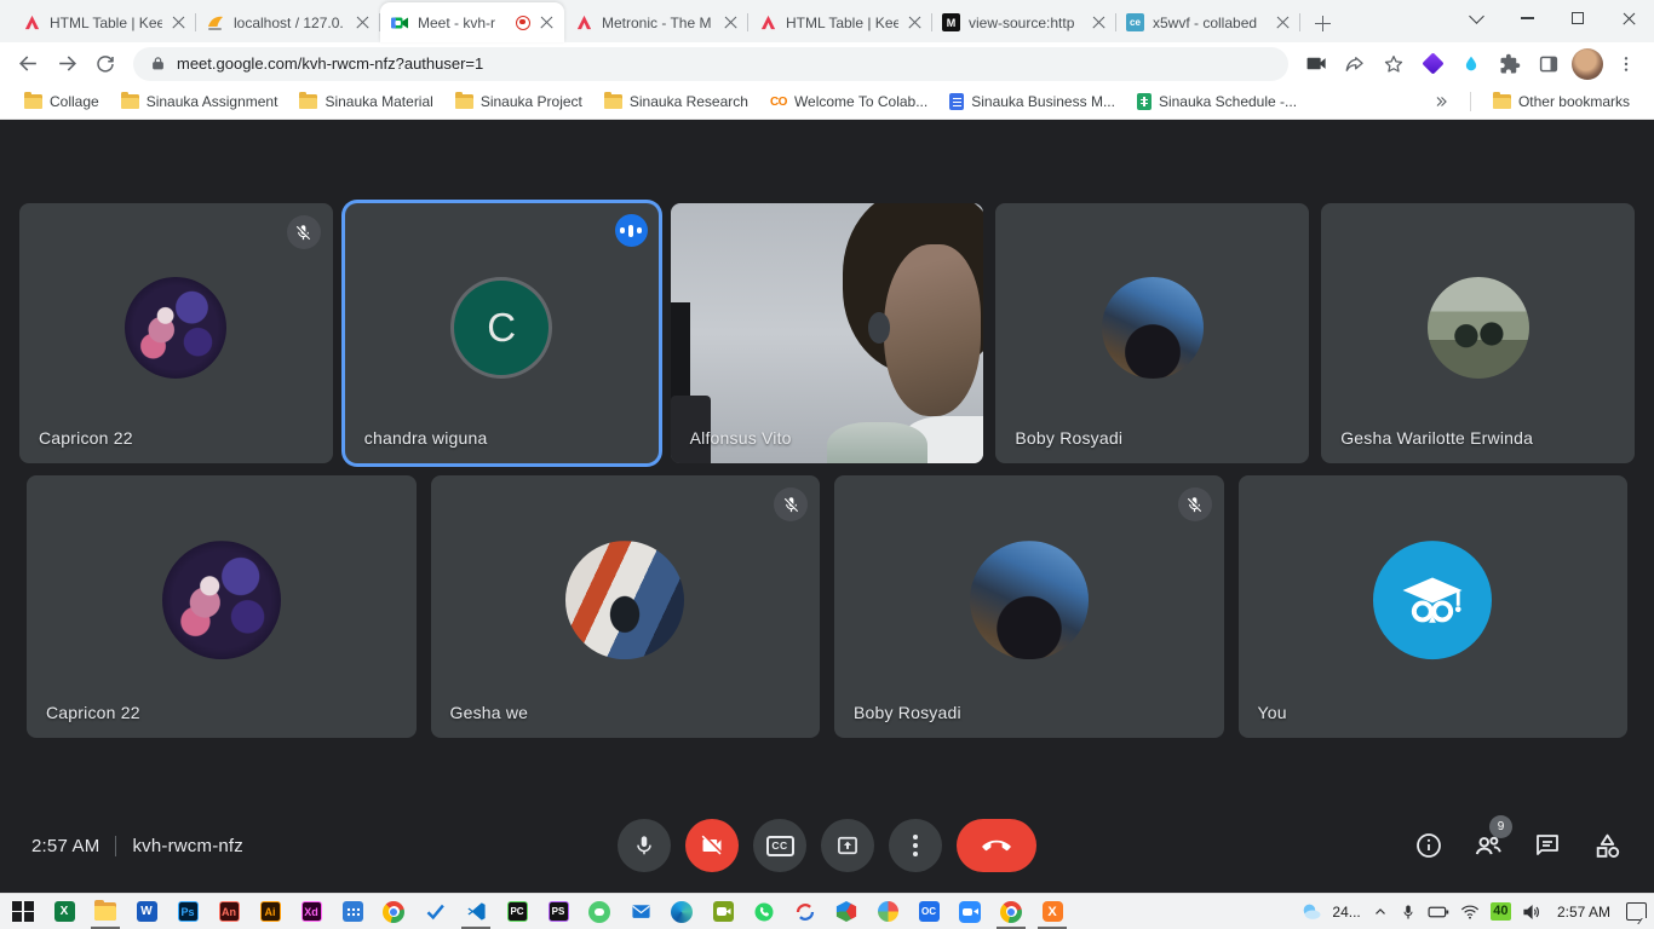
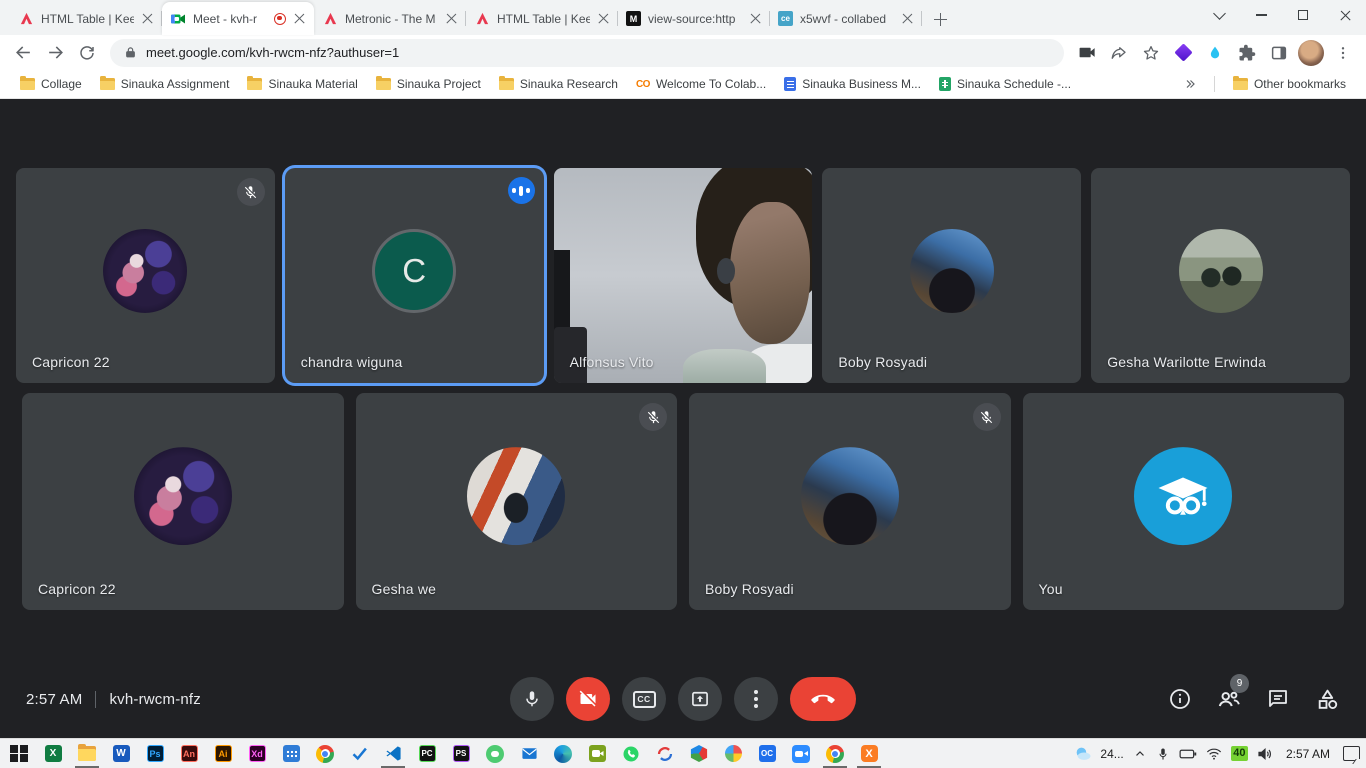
  HTML Table | Kee
- localhost / 127.0.
  Meet - kvh-r
  Metronic - The M
  HTML Table | Kee
  M
  view-source:http
  ce
  x5wvf - collabed
  meet.google.com/kvh-rwcm-nfz?authuser=1
  Collage
  Sinauka Assignment
  Sinauka Material
  Sinauka Project
  Sinauka Research
  CO
  Welcome To Colab...
  Sinauka Business M...
  Sinauka Schedule -...
  Other bookmarks
  Capricon 22
  C
  chandra wiguna
  Alfonsus Vito
  Boby Rosyadi
  Gesha Warilotte Erwinda
  Capricon 22
  Gesha we
  Boby Rosyadi
  You
  2:57 AM
  kvh-rwcm-nfz
  CC
  9
  X
  W
  Ps
  An
  Ai
  Xd
  PC
  PS
  OC
  X
  24...
  40
  2:57 AM
